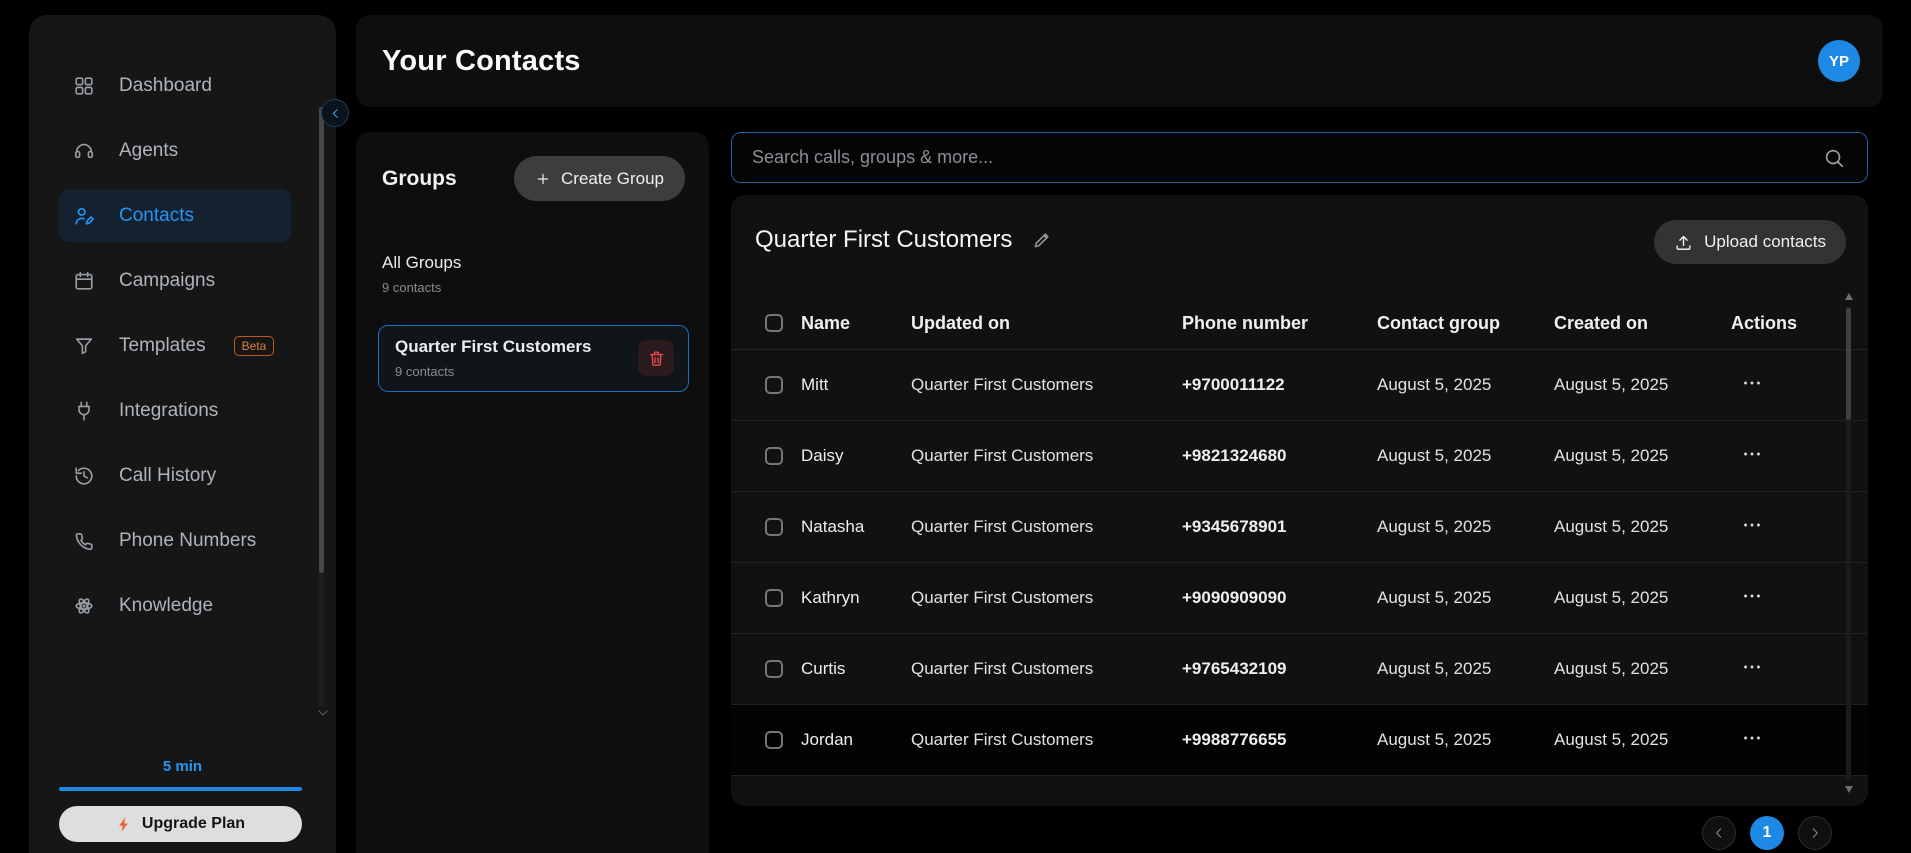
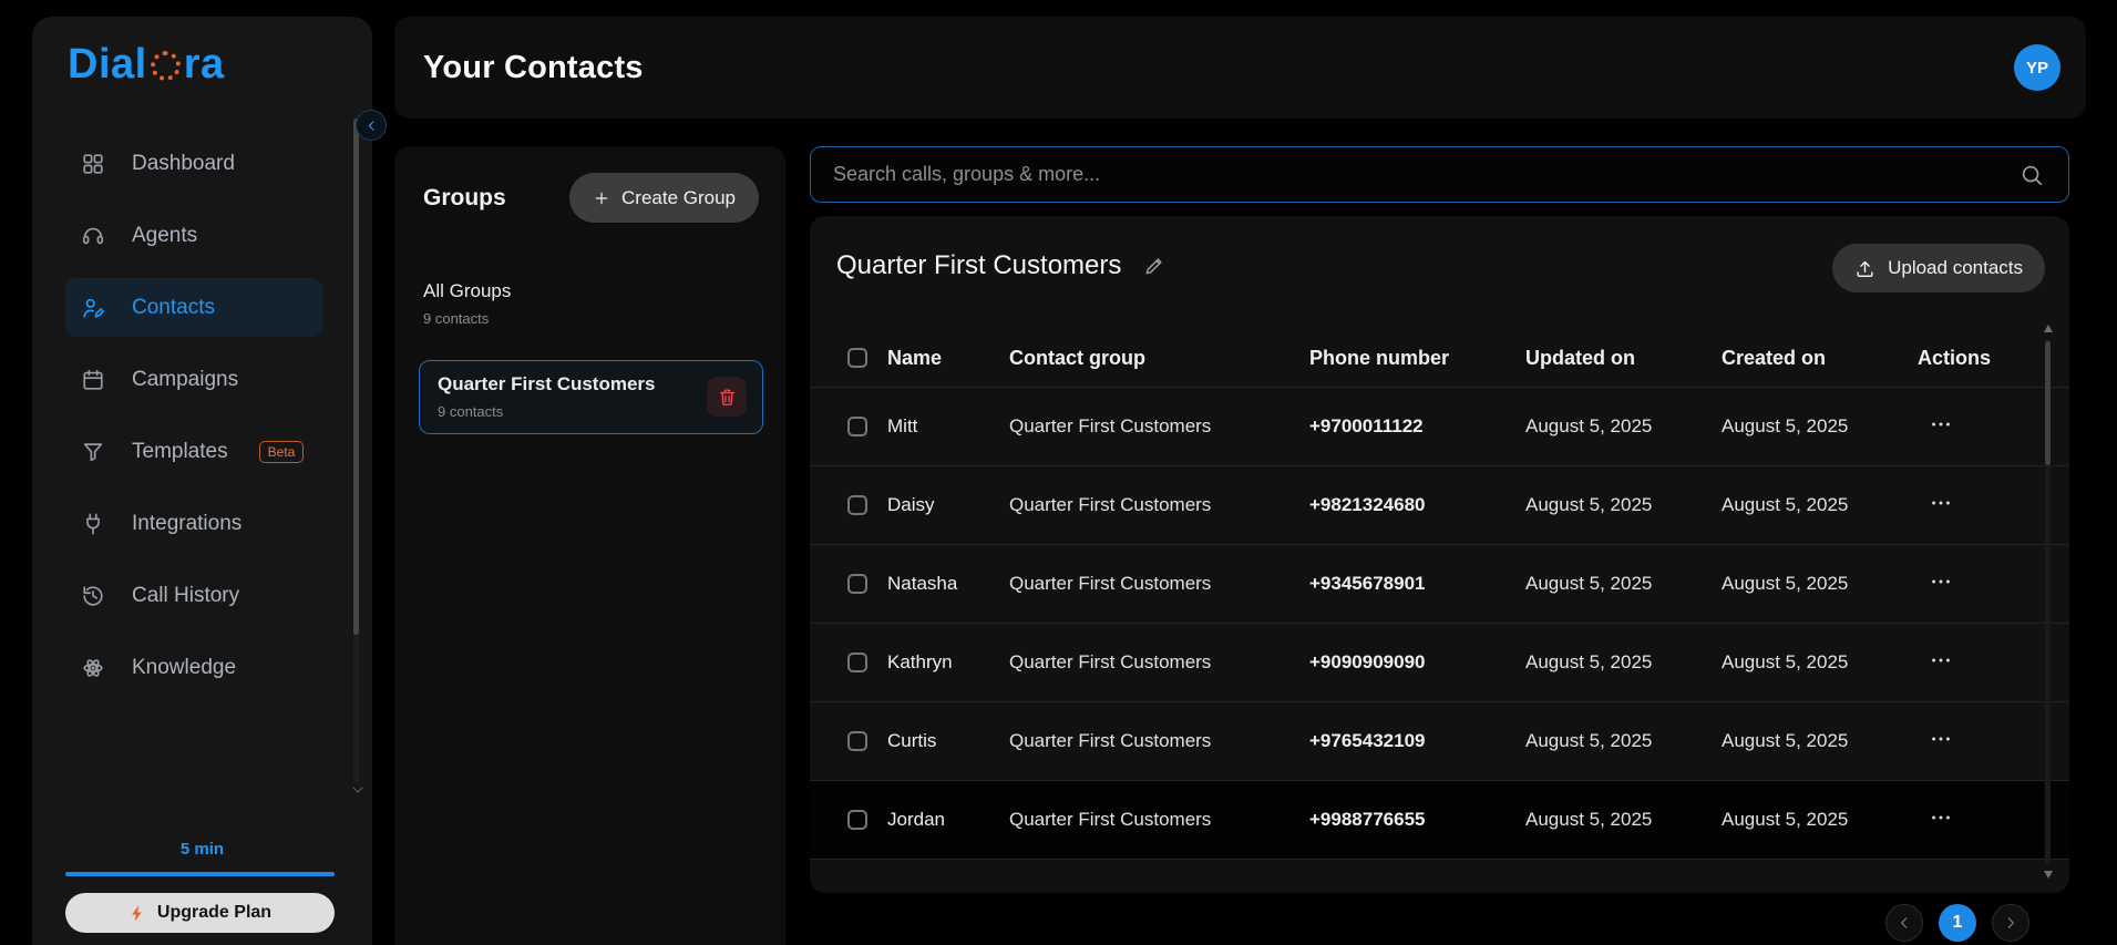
+ Dial
+ ra
  Dashboard
  Agents
  Contacts
  Campaigns
  Templates
  Beta
  Integrations
  Call History
- Phone Numbers
  Knowledge
  5 min
  Upgrade Plan
  Your Contacts
  YP
  Groups
  Create Group
  All Groups
  9 contacts
  Quarter First Customers
  9 contacts
  Search calls, groups & more...
  Quarter First Customers
  Upload contacts
  Name
- Updated on
+ Contact group
  Phone number
- Contact group
+ Updated on
  Created on
  Actions
  Mitt
  Quarter First Customers
  +9700011122
  August 5, 2025
  August 5, 2025
  Daisy
  Quarter First Customers
  +9821324680
  August 5, 2025
  August 5, 2025
  Natasha
  Quarter First Customers
  +9345678901
  August 5, 2025
  August 5, 2025
  Kathryn
  Quarter First Customers
  +9090909090
  August 5, 2025
  August 5, 2025
  Curtis
  Quarter First Customers
  +9765432109
  August 5, 2025
  August 5, 2025
  Jordan
  Quarter First Customers
  +9988776655
  August 5, 2025
  August 5, 2025
  1
